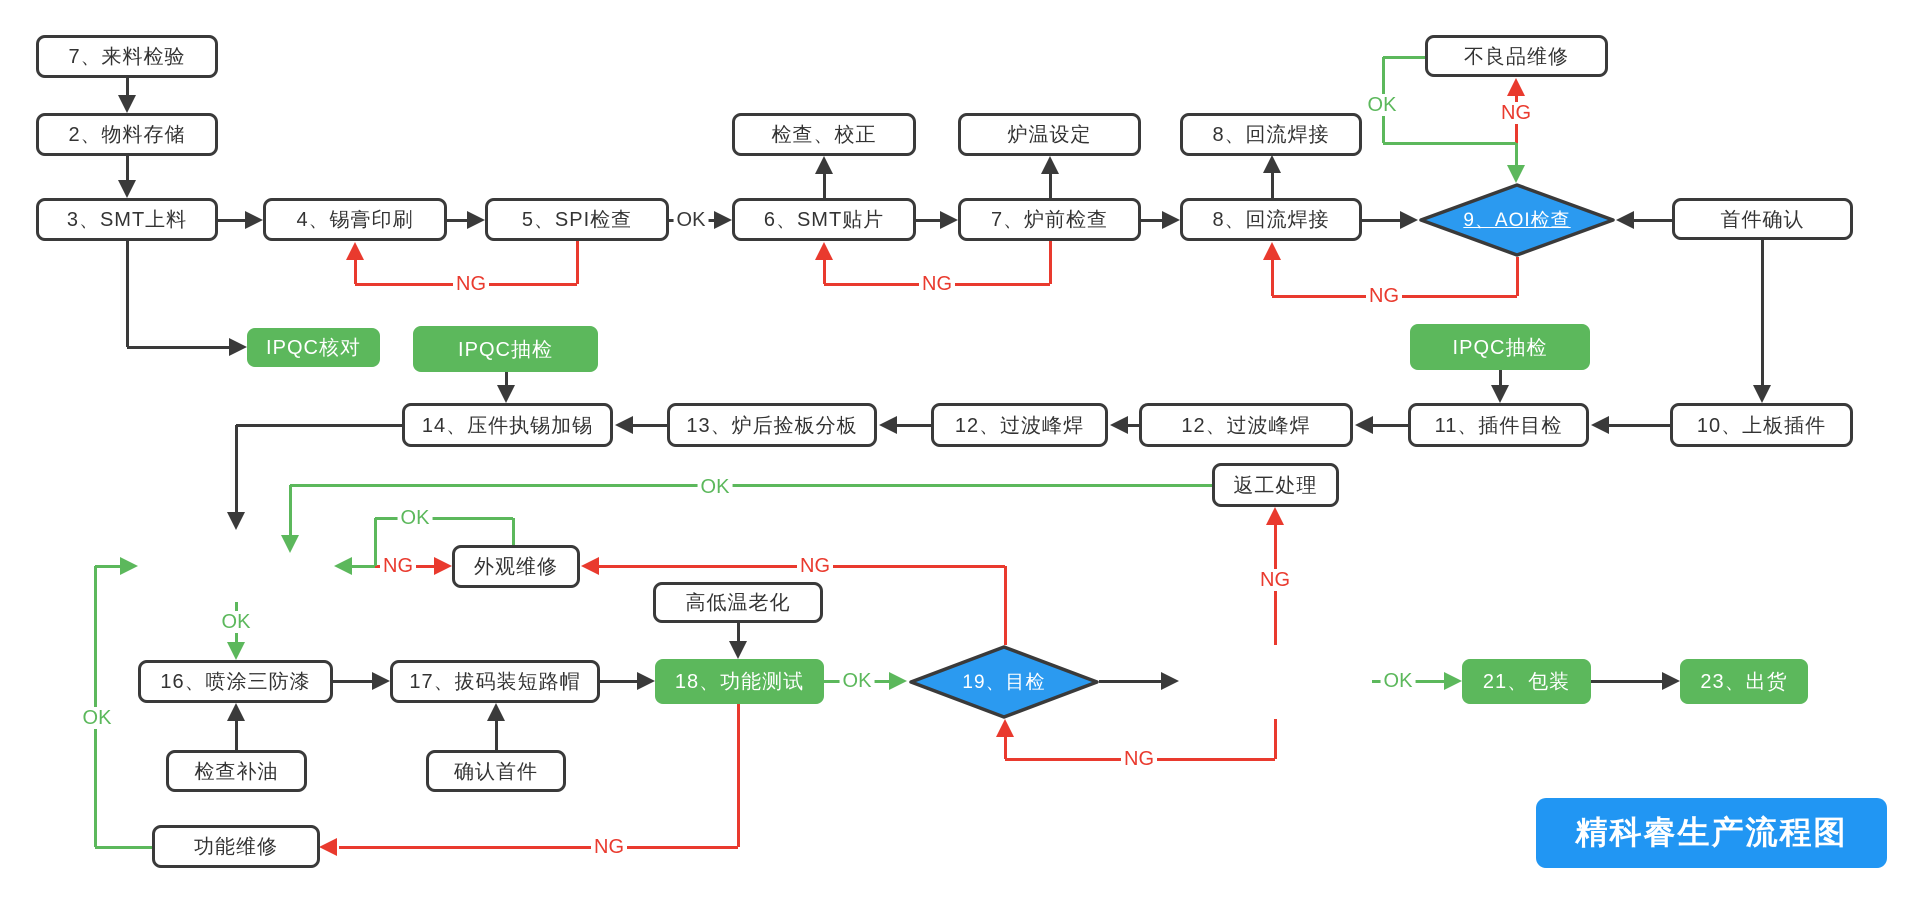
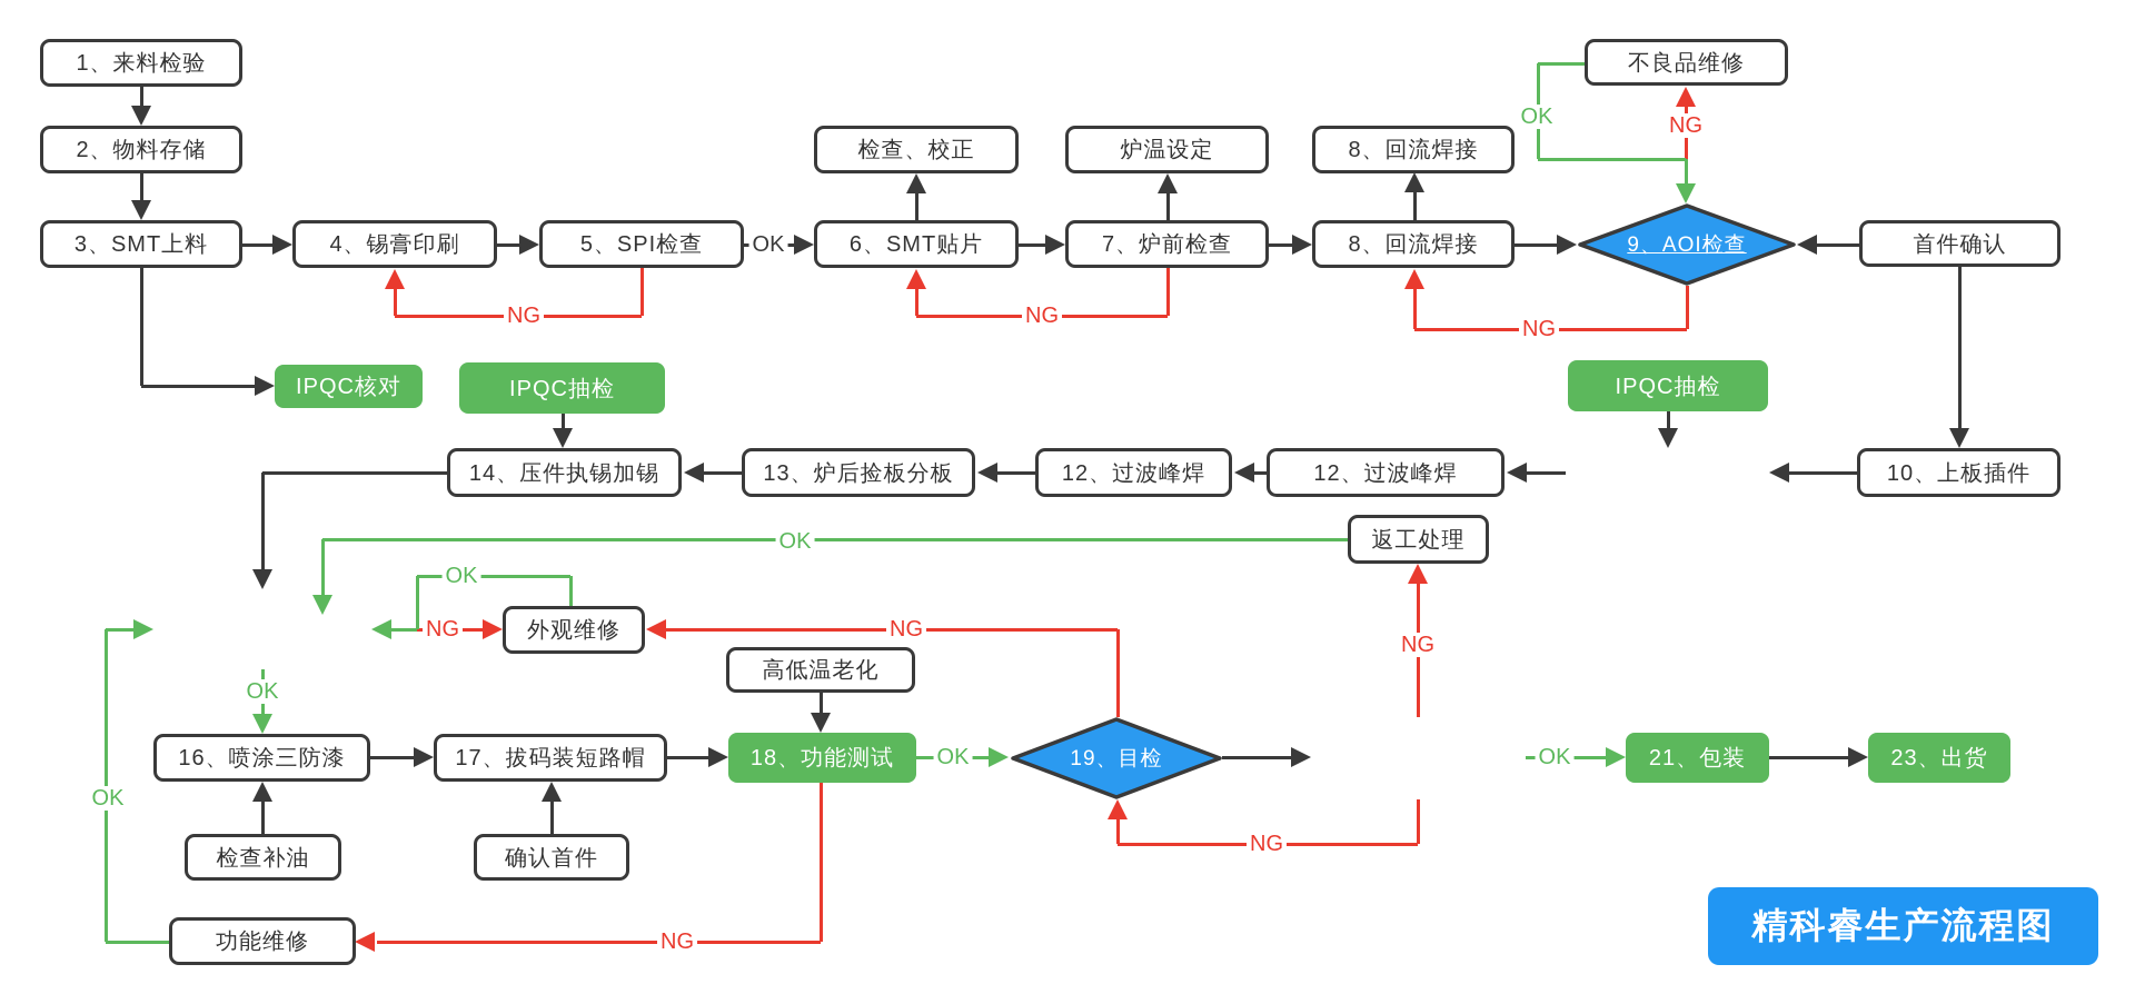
  精科睿生产流程图
- 7、来料检验
+ 1、来料检验
  2、物料存储
  3、SMT上料
  4、锡膏印刷
  5、SPI检查
  6、SMT贴片
  7、炉前检查
  8、回流焊接
  8、回流焊接
  检查、校正
  炉温设定
  不良品维修
  首件确认
  10、上板插件
- 11、插件目检
  12、过波峰焊
  12、过波峰焊
  13、炉后捡板分板
  14、压件执锡加锡
  返工处理
  外观维修
  16、喷涂三防漆
  17、拔码装短路帽
  高低温老化
  检查补油
  确认首件
  功能维修
  IPQC核对
  IPQC抽检
  IPQC抽检
  18、功能测试
  21、包装
  23、出货
  9、AOI检查
  19、目检
  OK
  NG
  NG
  NG
  NG
  OK
  OK
  OK
  NG
  NG
  OK
  OK
  OK
  NG
  NG
  OK
  NG
